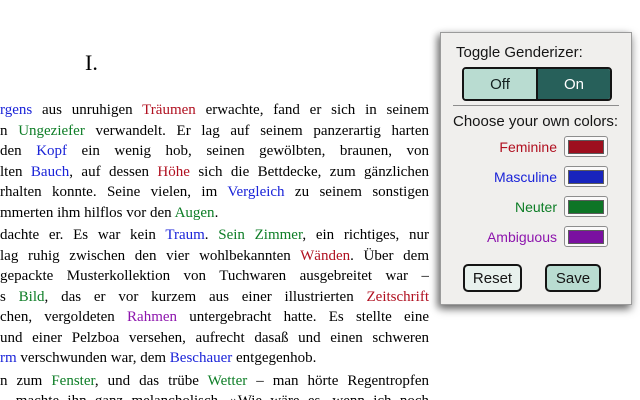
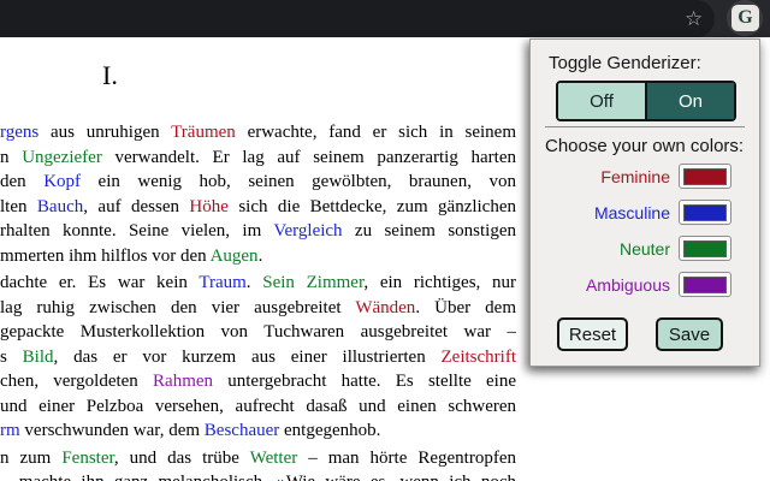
+ ☆
+ G
  I.
  rgens aus unruhigen Träumen erwachte, fand er sich in seinem
  n Ungeziefer verwandelt. Er lag auf seinem panzerartig harten
  den Kopf ein wenig hob, seinen gewölbten, braunen, von
  lten Bauch, auf dessen Höhe sich die Bettdecke, zum gänzlichen
  rhalten konnte. Seine vielen, im Vergleich zu seinem sonstigen
  mmerten ihm hilflos vor den Augen.
  dachte er. Es war kein Traum. Sein Zimmer, ein richtiges, nur
- lag ruhig zwischen den vier wohlbekannten Wänden. Über dem
+ lag ruhig zwischen den vier ausgebreitet Wänden. Über dem
  gepackte Musterkollektion von Tuchwaren ausgebreitet war –
  s Bild, das er vor kurzem aus einer illustrierten Zeitschrift
  chen, vergoldeten Rahmen untergebracht hatte. Es stellte eine
  und einer Pelzboa versehen, aufrecht dasaß und einen schweren
  rm verschwunden war, dem Beschauer entgegenhob.
  n zum Fenster, und das trübe Wetter – man hörte Regentropfen
  Toggle Genderizer:
  Off
  On
  Choose your own colors:
  Feminine
  Masculine
  Neuter
  Ambiguous
  Reset
  Save
